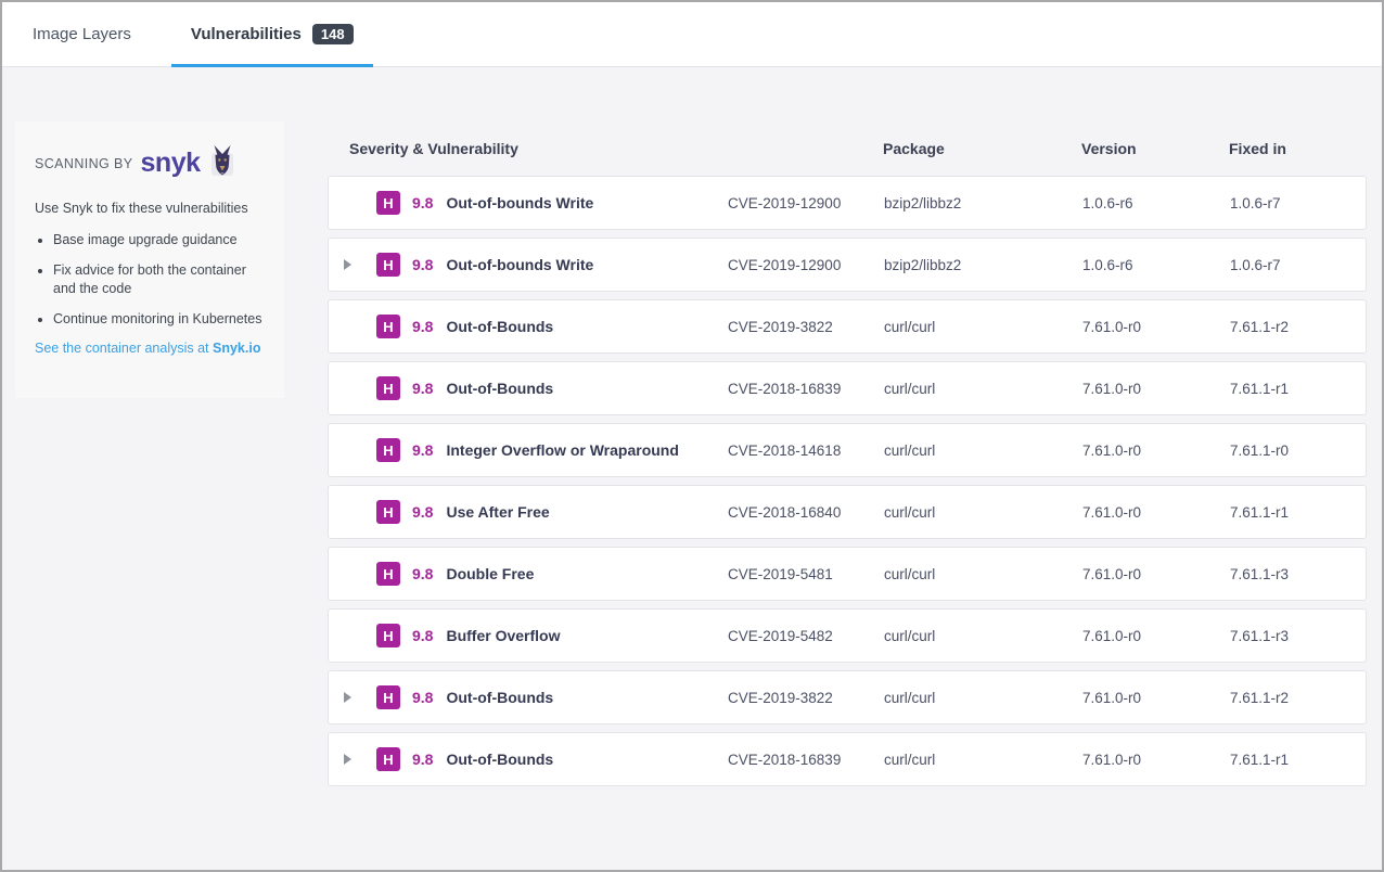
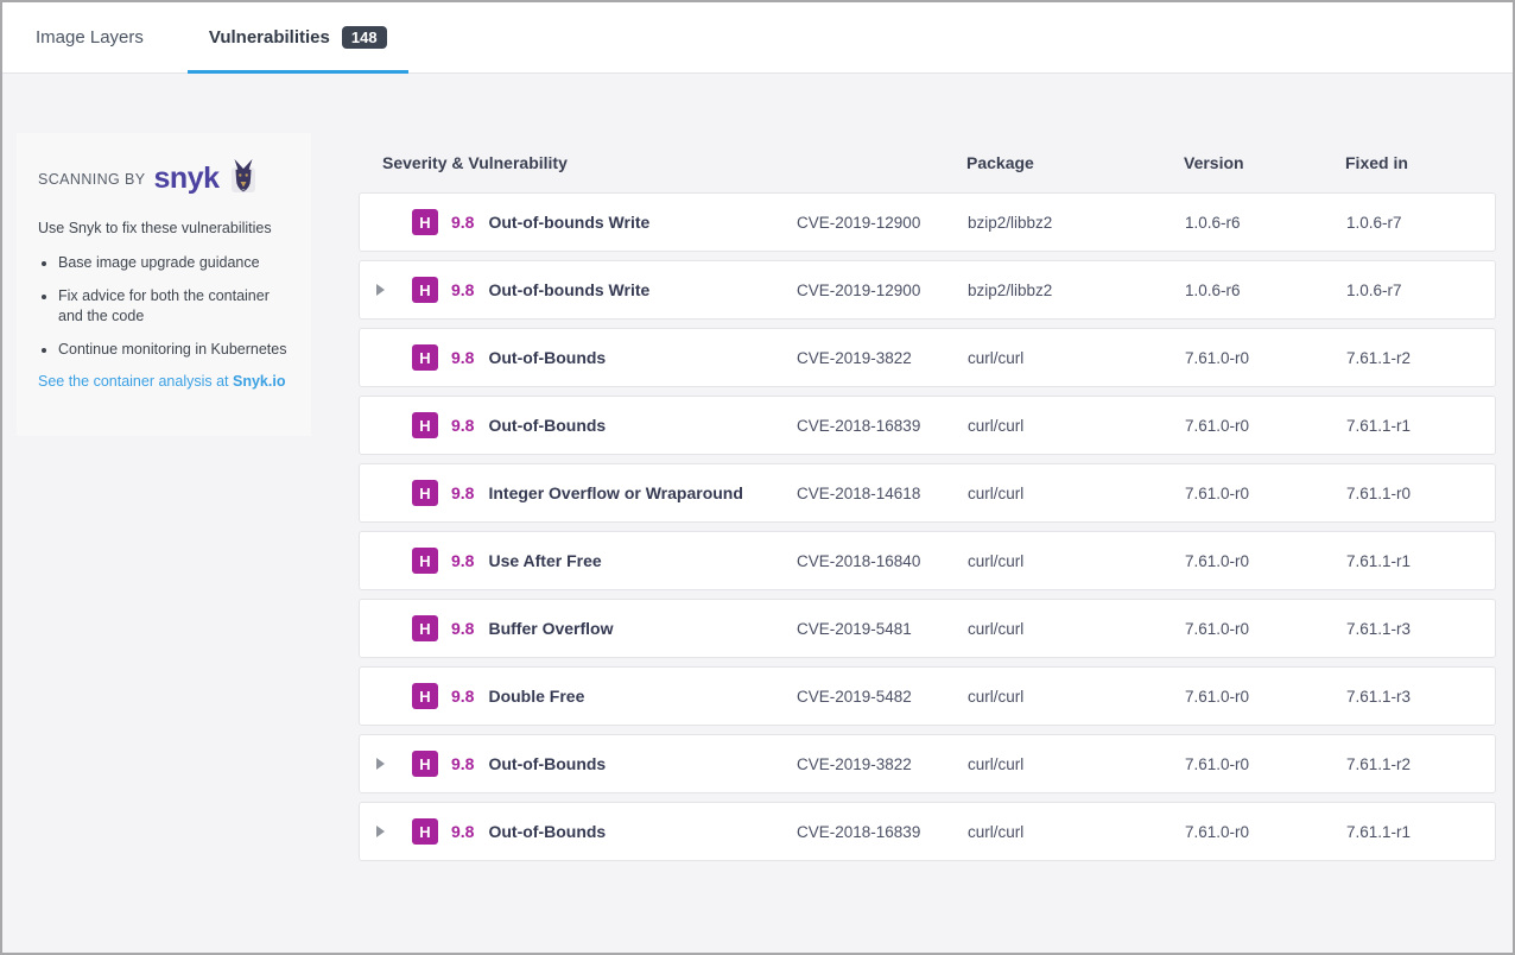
  Image Layers
  Vulnerabilities
  148
  SCANNING BY
  snyk
  Use Snyk to fix these vulnerabilities
  Base image upgrade guidance
  Fix advice for both the container and the code
  Continue monitoring in Kubernetes
  See the container analysis at Snyk.io
  Severity & Vulnerability
  Package
  Version
  Fixed in
  H
  9.8
  Out-of-bounds Write
  CVE-2019-12900
  bzip2/libbz2
  1.0.6-r6
  1.0.6-r7
  H
  9.8
  Out-of-bounds Write
  CVE-2019-12900
  bzip2/libbz2
  1.0.6-r6
  1.0.6-r7
  H
  9.8
  Out-of-Bounds
  CVE-2019-3822
  curl/curl
  7.61.0-r0
  7.61.1-r2
  H
  9.8
  Out-of-Bounds
  CVE-2018-16839
  curl/curl
  7.61.0-r0
  7.61.1-r1
  H
  9.8
  Integer Overflow or Wraparound
  CVE-2018-14618
  curl/curl
  7.61.0-r0
  7.61.1-r0
  H
  9.8
  Use After Free
  CVE-2018-16840
  curl/curl
  7.61.0-r0
  7.61.1-r1
  H
  9.8
- Double Free
+ Buffer Overflow
  CVE-2019-5481
  curl/curl
  7.61.0-r0
  7.61.1-r3
  H
  9.8
- Buffer Overflow
+ Double Free
  CVE-2019-5482
  curl/curl
  7.61.0-r0
  7.61.1-r3
  H
  9.8
  Out-of-Bounds
  CVE-2019-3822
  curl/curl
  7.61.0-r0
  7.61.1-r2
  H
  9.8
  Out-of-Bounds
  CVE-2018-16839
  curl/curl
  7.61.0-r0
  7.61.1-r1
